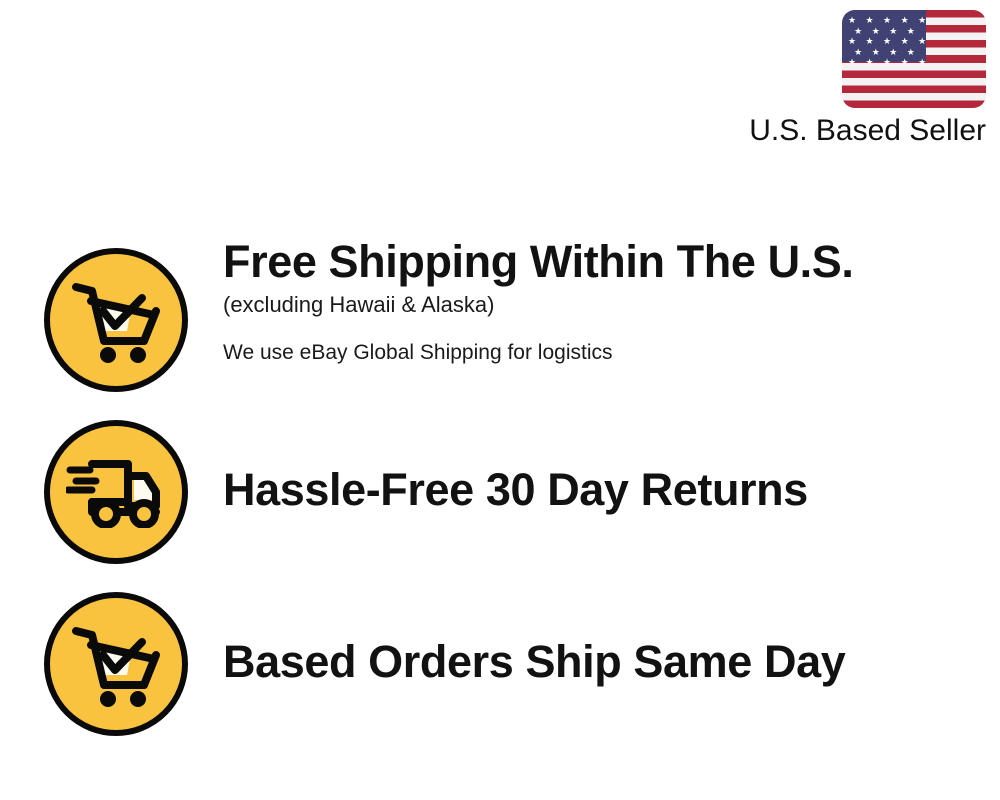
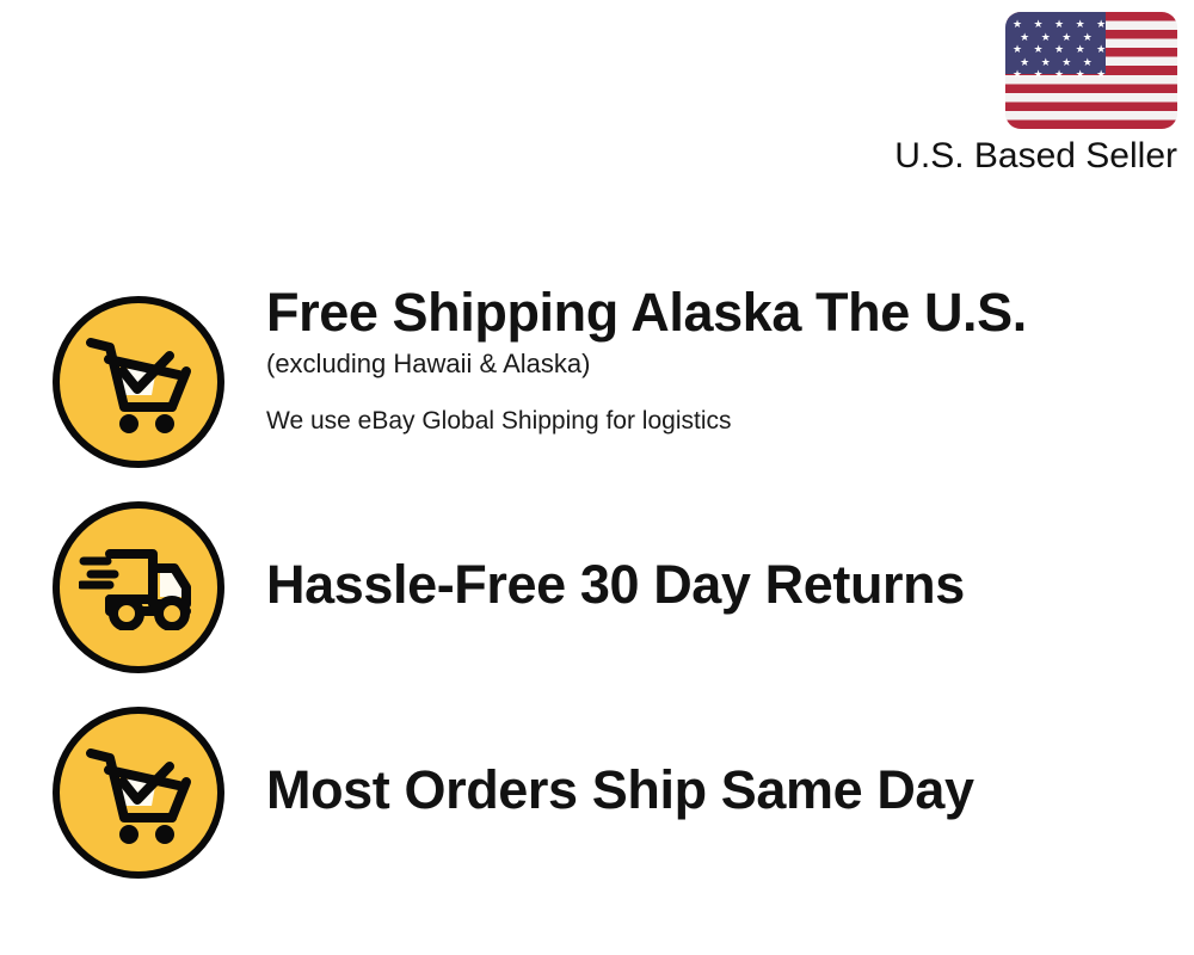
  ★ ★ ★ ★ ★
  ★ ★ ★ ★
  ★ ★ ★ ★ ★
  ★ ★ ★ ★
  ★ ★ ★ ★ ★
  U.S. Based Seller
- Free Shipping Within The U.S.
+ Free Shipping Alaska The U.S.
  (excluding Hawaii & Alaska)
  We use eBay Global Shipping for logistics
  Hassle-Free 30 Day Returns
- Based Orders Ship Same Day
+ Most Orders Ship Same Day
